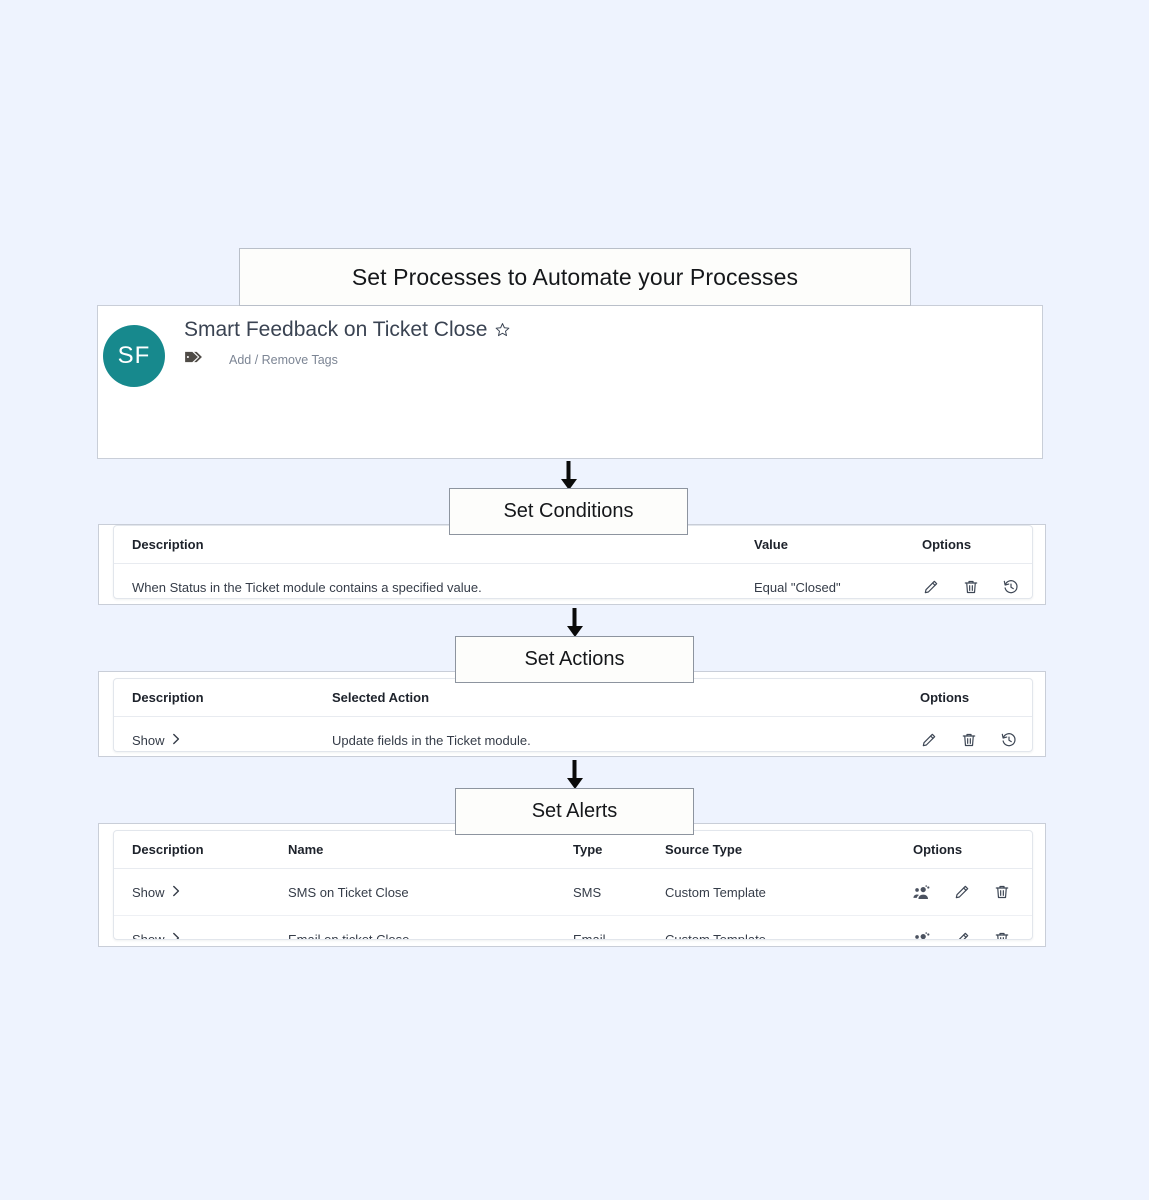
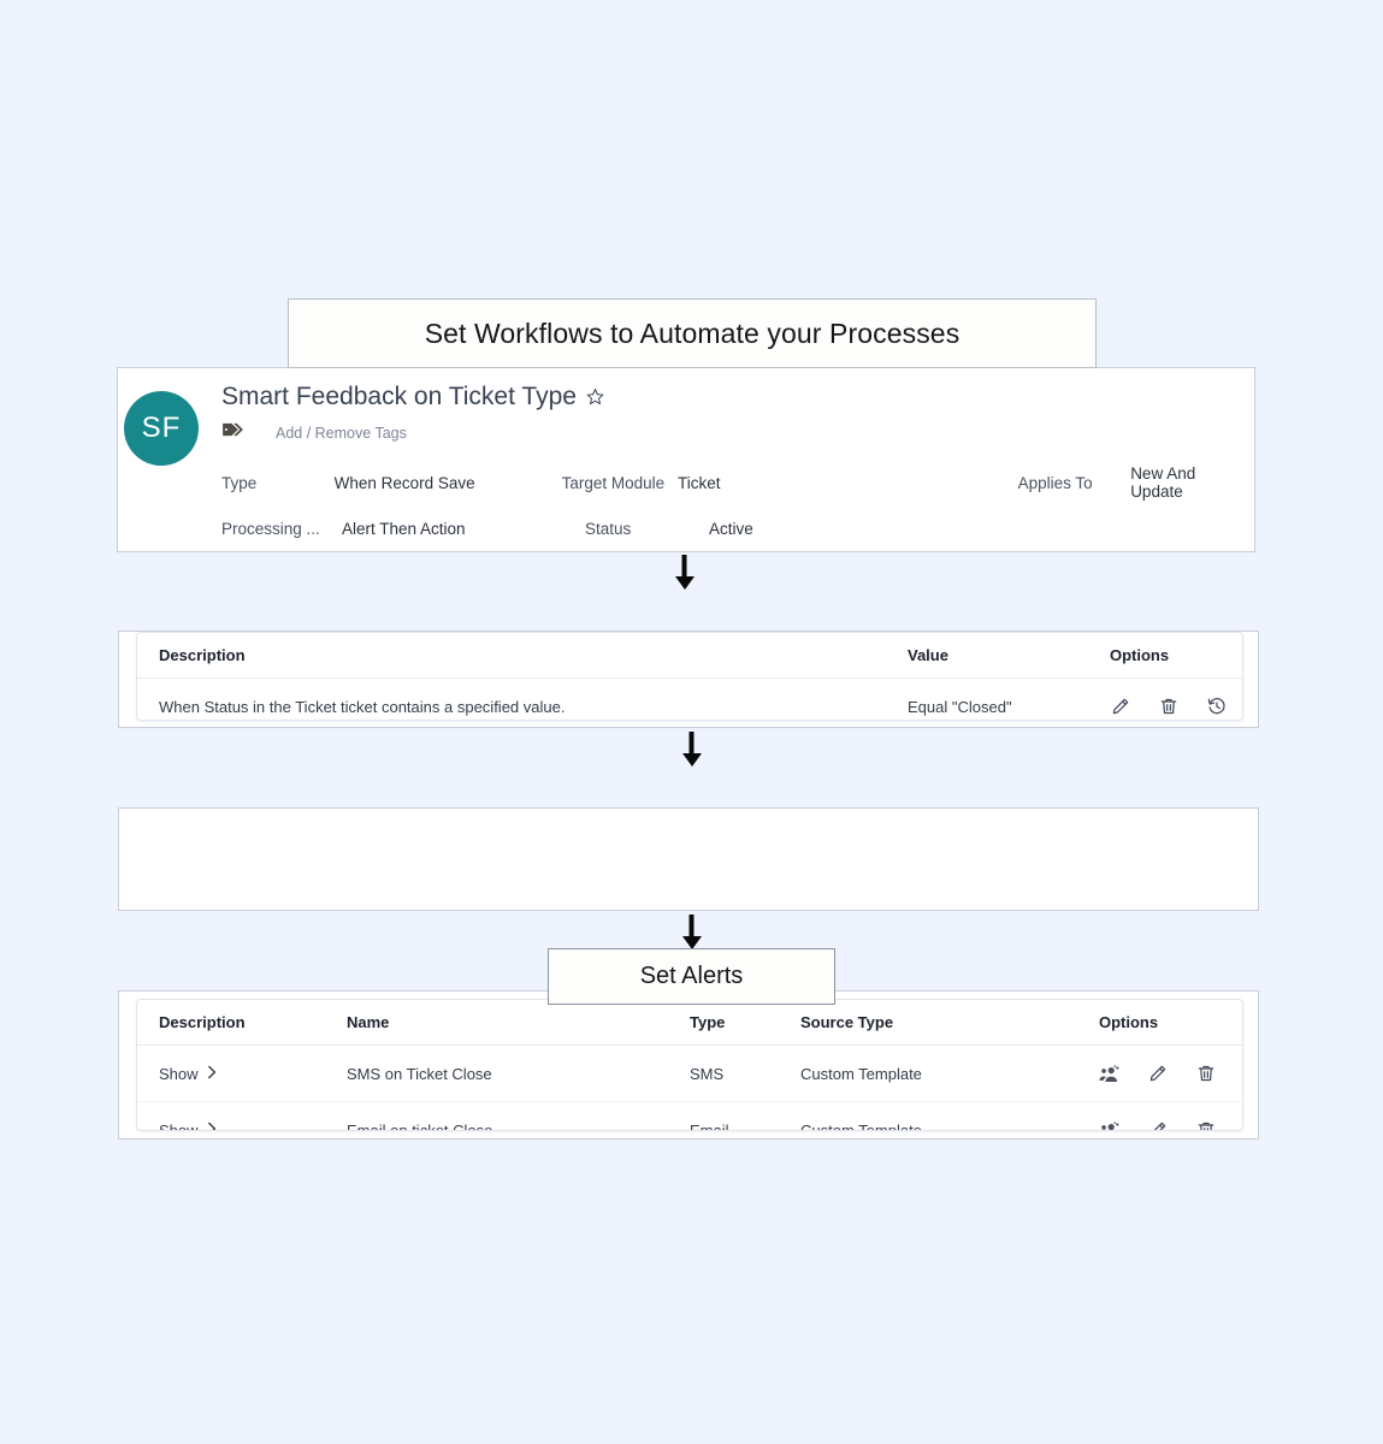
- Set Processes to Automate your Processes
+ Set Workflows to Automate your Processes
  SF
- Smart Feedback on Ticket Close
+ Smart Feedback on Ticket Type
  Add / Remove Tags
+ Type
+ When Record Save
+ Target Module
+ Ticket
+ Applies To
+ New And Update
+ Processing ...
+ Alert Then Action
+ Status
+ Active
  Description	Value	Options
- When Status in the Ticket module contains a specified value.	Equal "Closed"
+ When Status in the Ticket ticket contains a specified value.	Equal "Closed"
- Set Conditions
- Description	Selected Action	Options
- Show	Update fields in the Ticket module.
- Set Actions
  Description	Name	Type	Source Type	Options
  Show	SMS on Ticket Close	SMS	Custom Template
  	Email on ticket Close	Email	Custom Template
  Set Alerts
